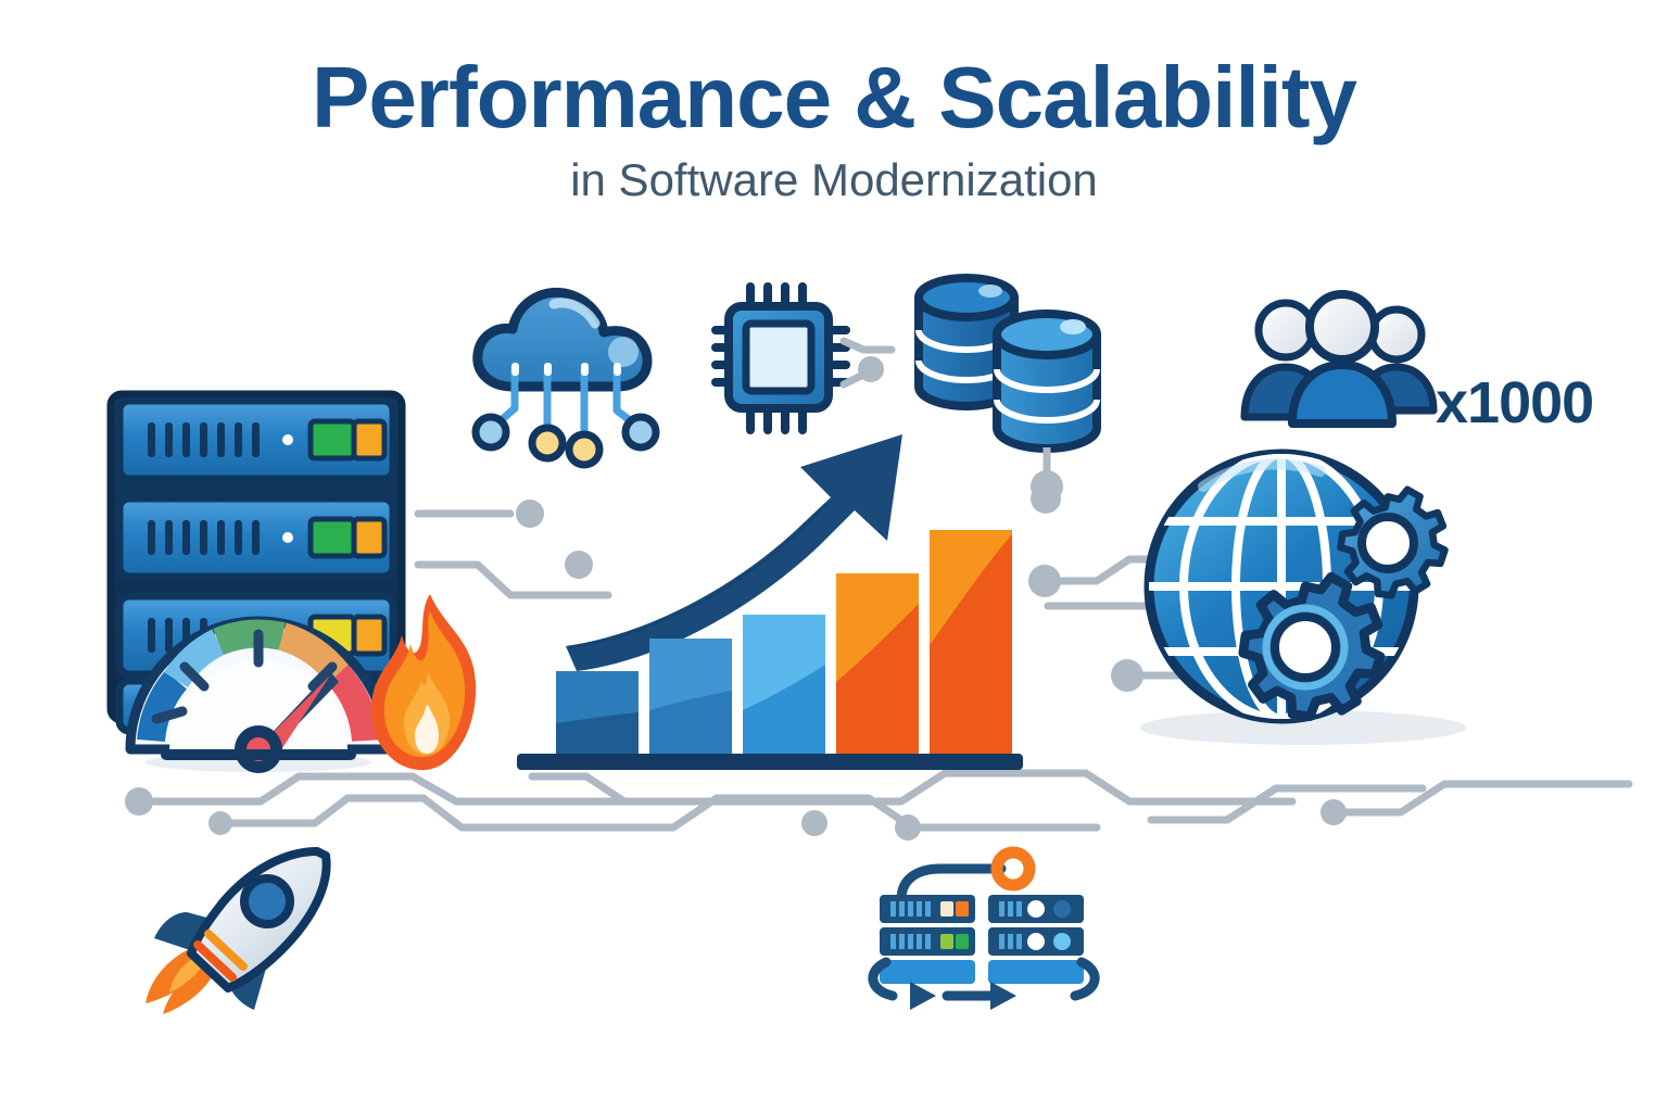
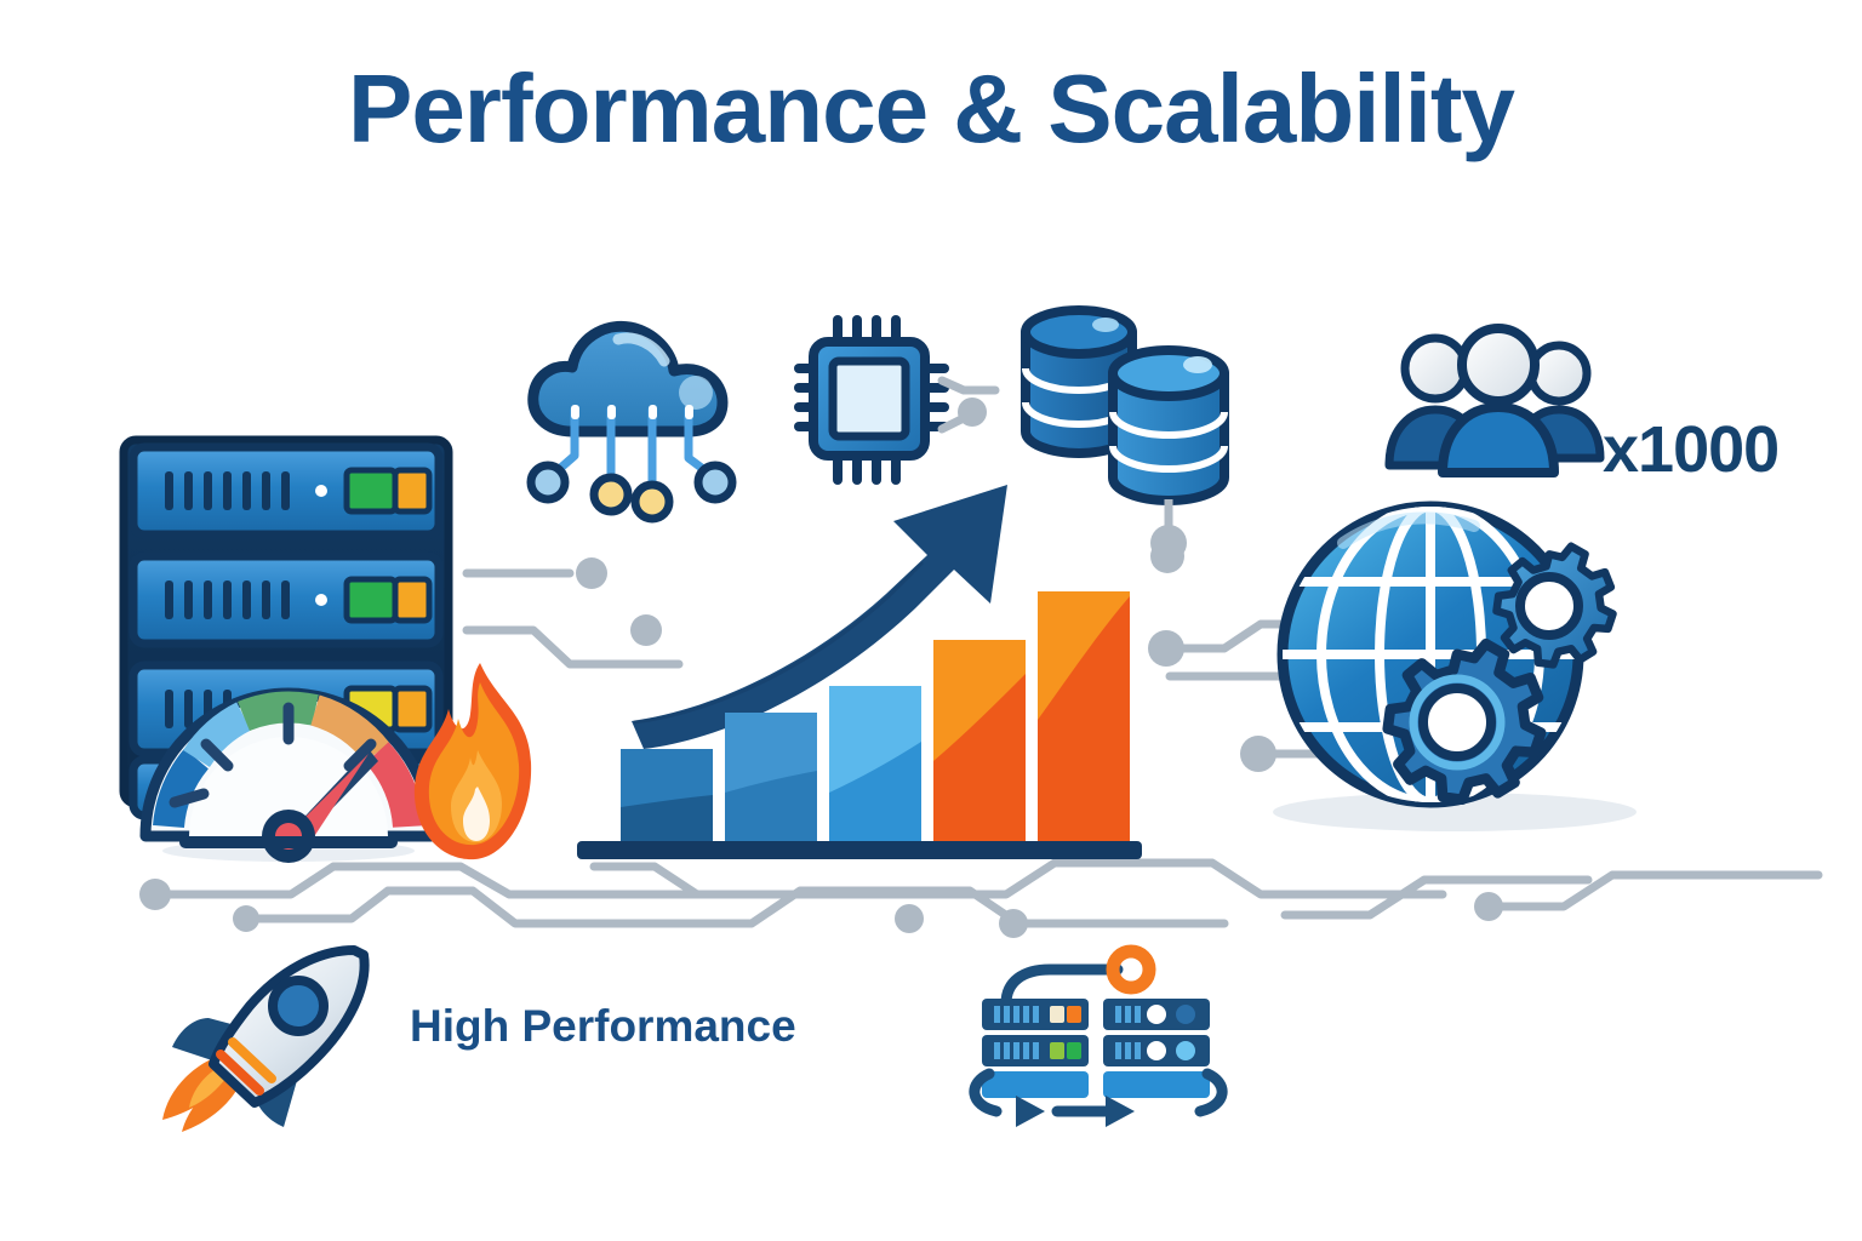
  Performance & Scalability
- in Software Modernization
  x1000
+ High Performance
